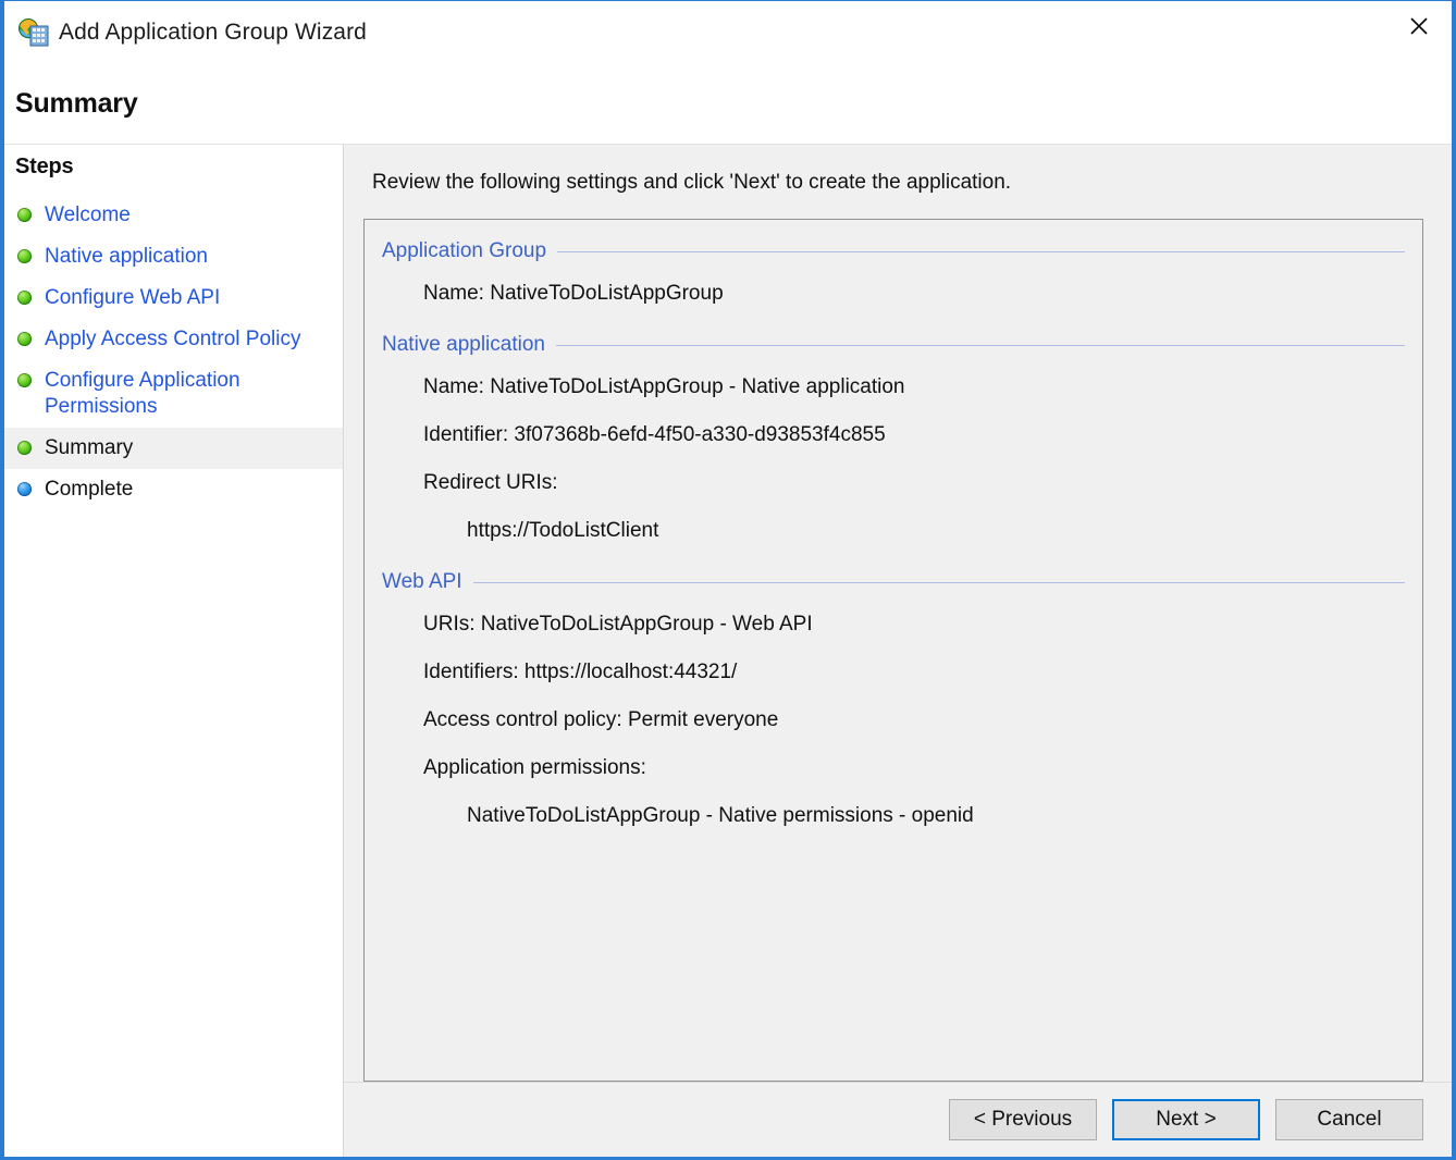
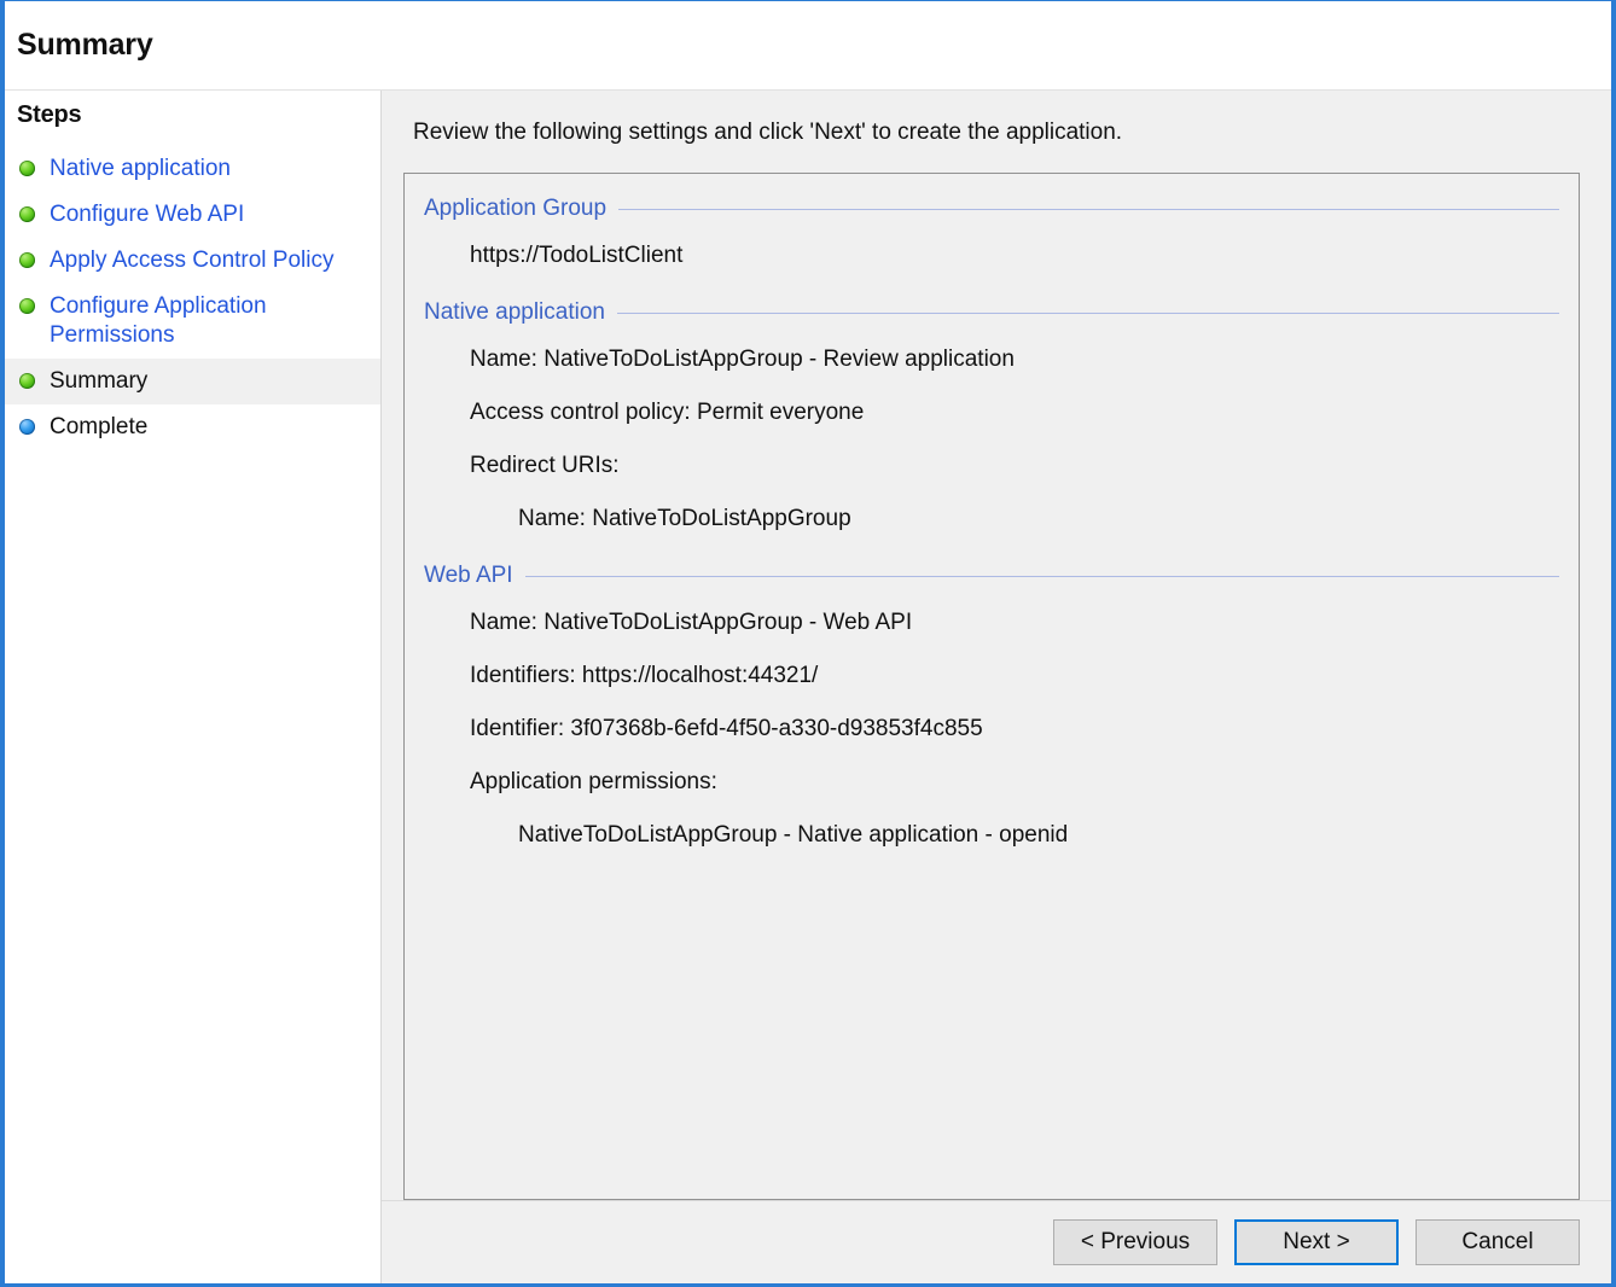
- Add Application Group Wizard
  Summary
  Steps
- Welcome
  Native application
  Configure Web API
  Apply Access Control Policy
  Configure Application Permissions
  Summary
  Complete
  Review the following settings and click 'Next' to create the application.
  Application Group
- Name: NativeToDoListAppGroup
+ https://TodoListClient
  Native application
- Name: NativeToDoListAppGroup - Native application
+ Name: NativeToDoListAppGroup - Review application
- Identifier: 3f07368b-6efd-4f50-a330-d93853f4c855
+ Access control policy: Permit everyone
  Redirect URIs:
- https://TodoListClient
+ Name: NativeToDoListAppGroup
  Web API
- URIs: NativeToDoListAppGroup - Web API
+ Name: NativeToDoListAppGroup - Web API
  Identifiers: https://localhost:44321/
- Access control policy: Permit everyone
+ Identifier: 3f07368b-6efd-4f50-a330-d93853f4c855
  Application permissions:
- NativeToDoListAppGroup - Native permissions - openid
+ NativeToDoListAppGroup - Native application - openid
  < Previous
  Next >
  Cancel
